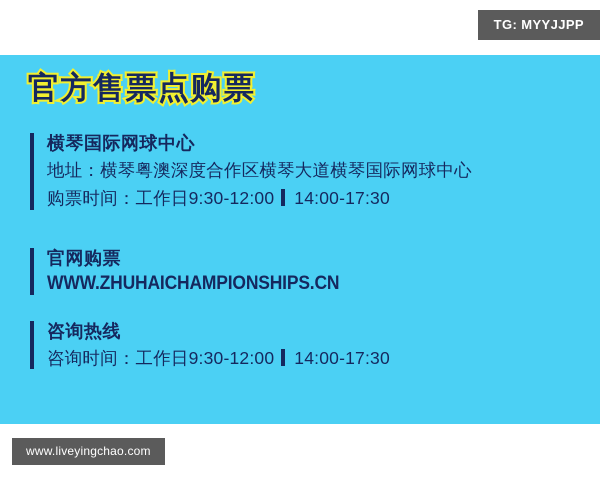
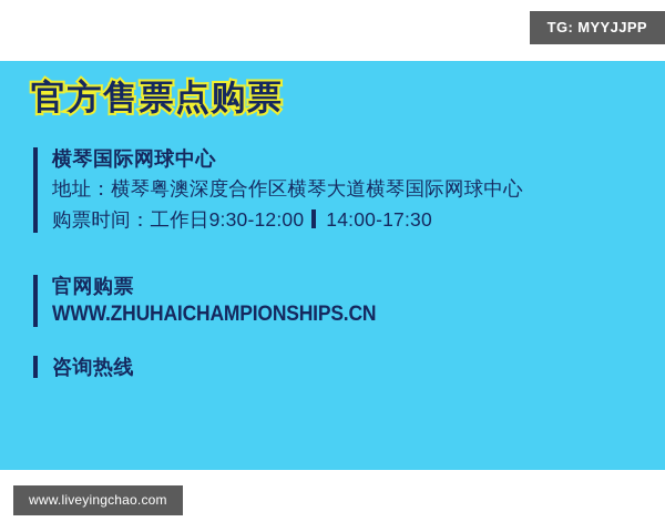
  TG: MYYJJPP
  官方售票点购票
  横琴国际网球中心
  地址：横琴粤澳深度合作区横琴大道横琴国际网球中心
  购票时间：工作日9:30-12:00 14:00-17:30
  官网购票
  WWW.ZHUHAICHAMPIONSHIPS.CN
  咨询热线
- 咨询时间：工作日9:30-12:00 14:00-17:30
  www.liveyingchao.com
